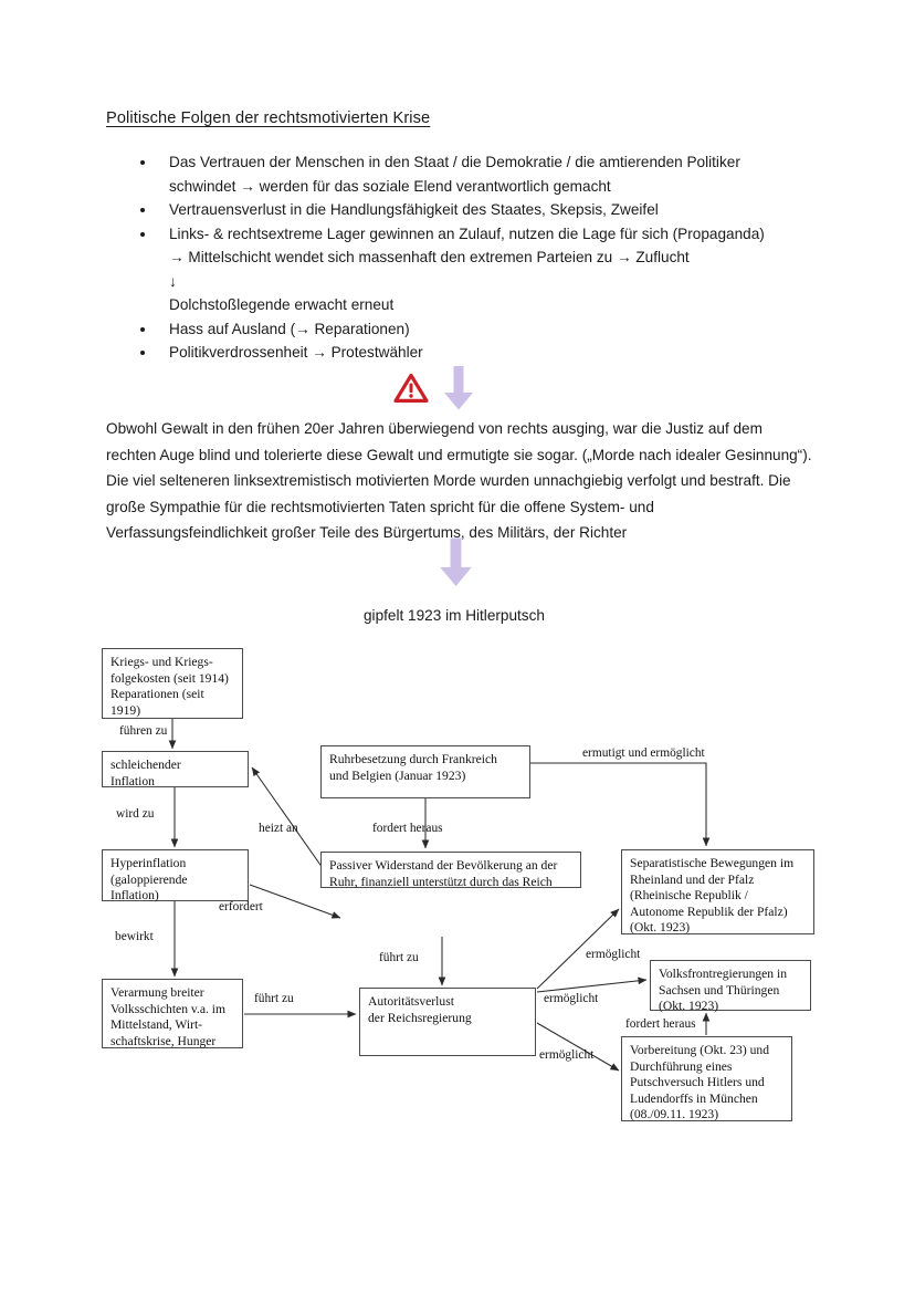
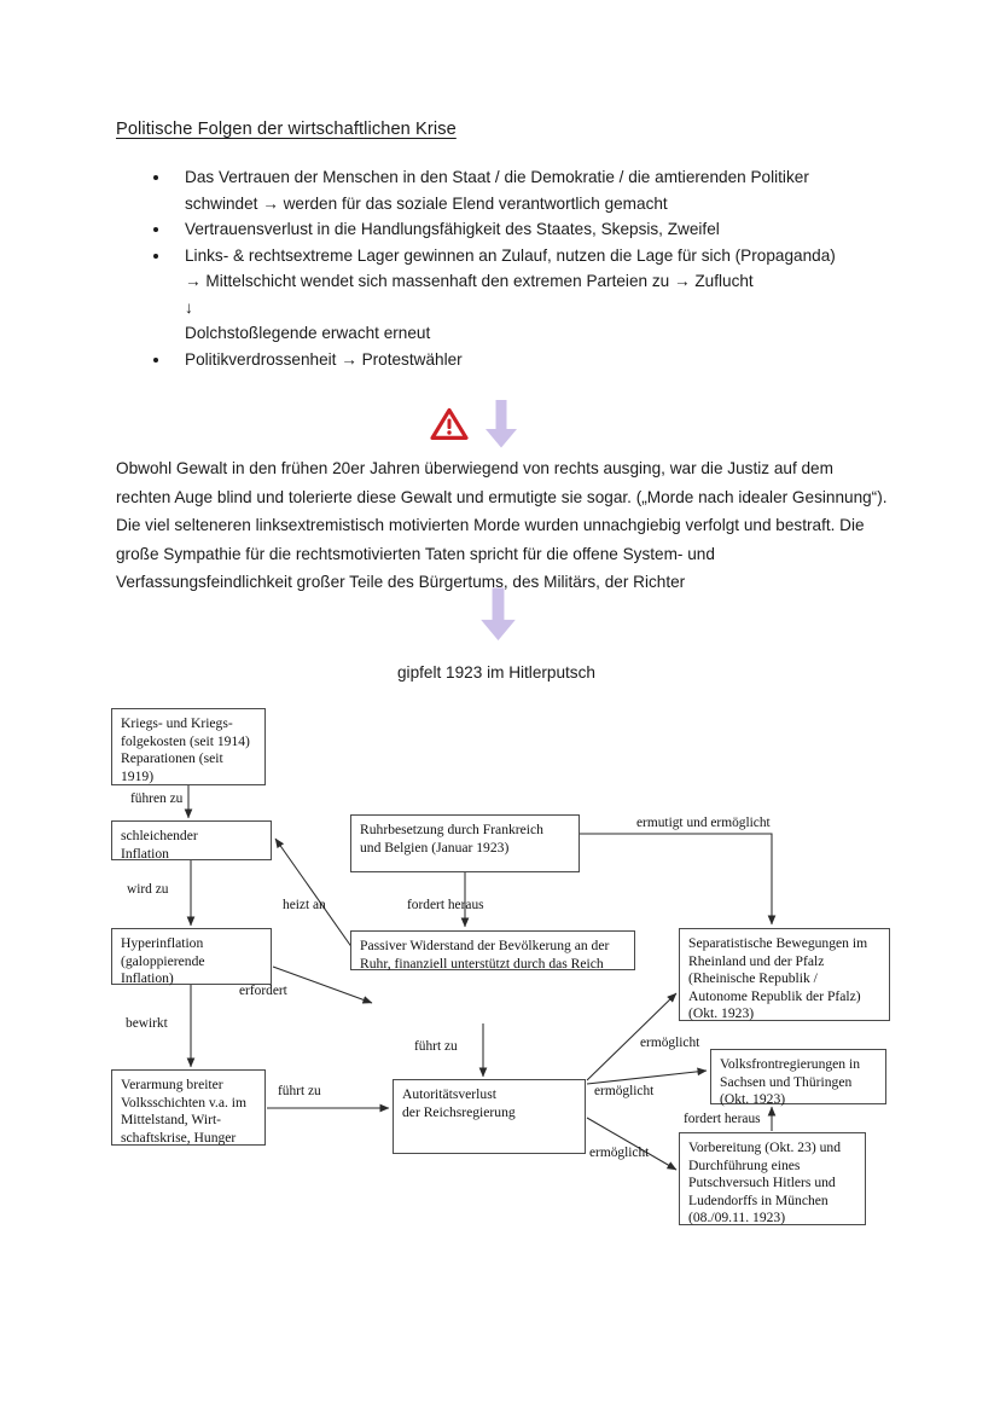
- Politische Folgen der rechtsmotivierten Krise
+ Politische Folgen der wirtschaftlichen Krise
  Das Vertrauen der Menschen in den Staat / die Demokratie / die amtierenden Politiker schwindet → werden für das soziale Elend verantwortlich gemacht
  Vertrauensverlust in die Handlungsfähigkeit des Staates, Skepsis, Zweifel
  Links- & rechtsextreme Lager gewinnen an Zulauf, nutzen die Lage für sich (Propaganda)
  → Mittelschicht wendet sich massenhaft den extremen Parteien zu → Zuflucht
  ↓
  Dolchstoßlegende erwacht erneut
- Hass auf Ausland (→ Reparationen)
  Politikverdrossenheit → Protestwähler
  Obwohl Gewalt in den frühen 20er Jahren überwiegend von rechts ausging, war die Justiz auf dem rechten Auge blind und tolerierte diese Gewalt und ermutigte sie sogar. („Morde nach idealer Gesinnung“). Die viel selteneren linksextremistisch motivierten Morde wurden unnachgiebig verfolgt und bestraft. Die große Sympathie für die rechtsmotivierten Taten spricht für die offene System- und Verfassungsfeindlichkeit großer Teile des Bürgertums, des Militärs, der Richter
  gipfelt 1923 im Hitlerputsch
  Kriegs- und Kriegs-
  folgekosten (seit 1914)
  Reparationen (seit
  1919)
  schleichender
  Inflation
  Hyperinflation
  (galoppierende
  Inflation)
  Verarmung breiter
  Volksschichten v.a. im
  Mittelstand, Wirt-
  schaftskrise, Hunger
  Ruhrbesetzung durch Frankreich
  und Belgien (Januar 1923)
  Passiver Widerstand der Bevölkerung an der
  Ruhr, finanziell unterstützt durch das Reich
  Autoritätsverlust
  der Reichsregierung
  Separatistische Bewegungen im
  Rheinland und der Pfalz
  (Rheinische Republik /
  Autonome Republik der Pfalz)
  (Okt. 1923)
  Volksfrontregierungen in
  Sachsen und Thüringen
  (Okt. 1923)
  Vorbereitung (Okt. 23) und
  Durchführung eines
  Putschversuch Hitlers und
  Ludendorffs in München
  (08./09.11. 1923)
  führen zu
  wird zu
  bewirkt
  heizt an
  erfordert
  führt zu
  fordert heraus
  führt zu
  ermutigt und ermöglicht
  ermöglicht
  ermöglicht
  ermöglicht
  fordert heraus
